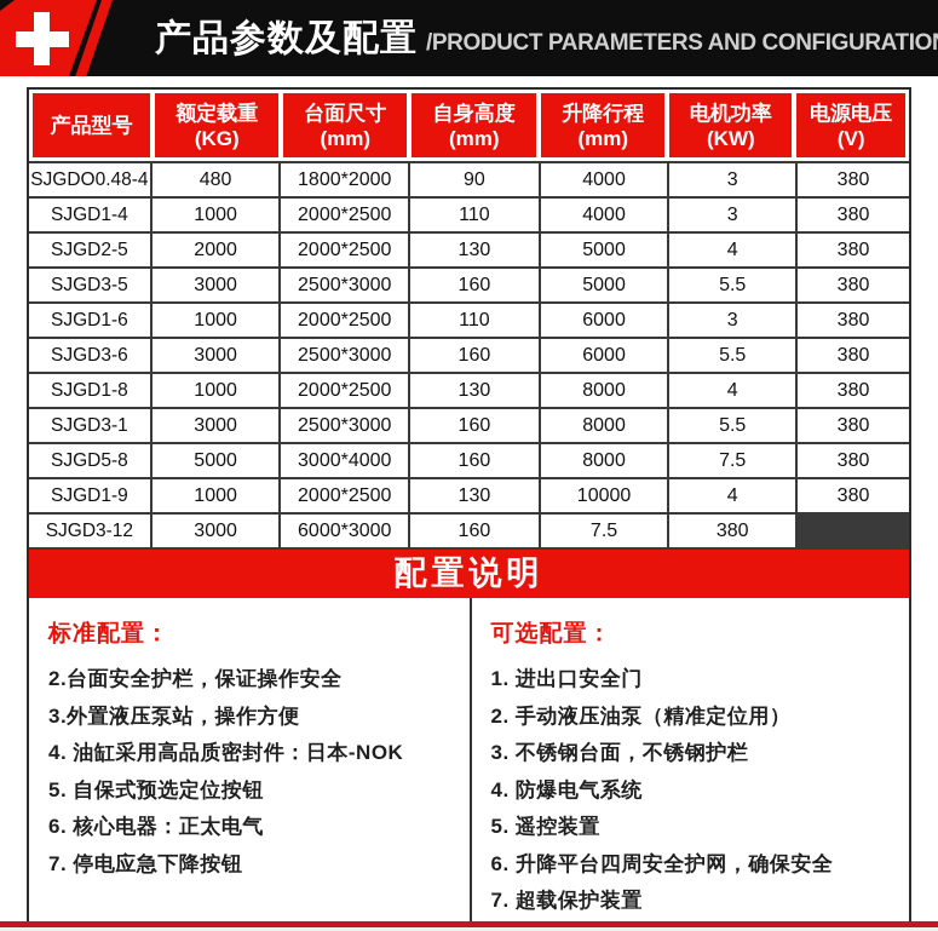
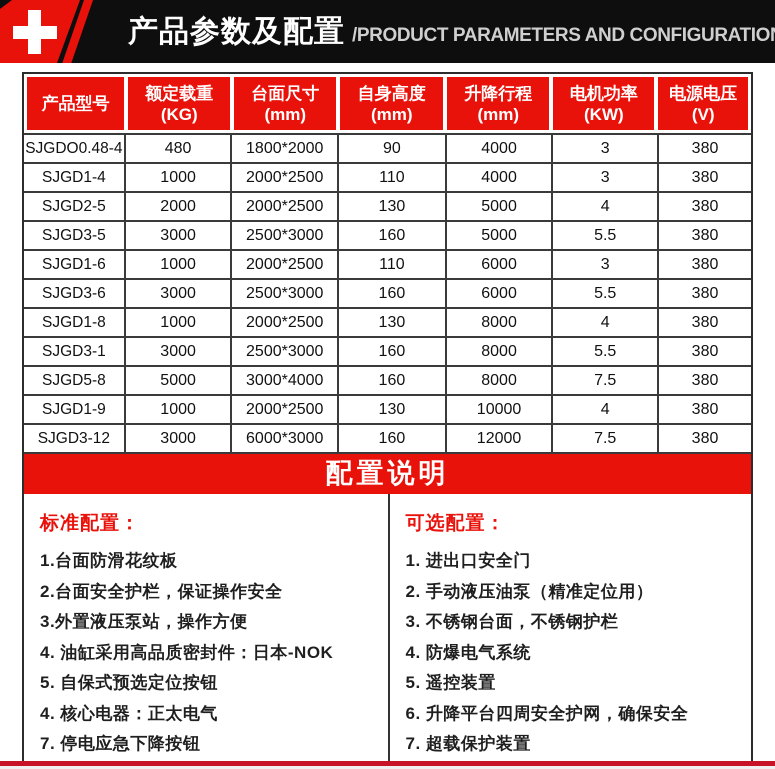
  产品参数及配置
  /PRODUCT PARAMETERS AND CONFIGURATIO
  产品型号
  额定载重
  (KG)
  台面尺寸
  (mm)
  自身高度
  (mm)
  升降行程
  (mm)
  电机功率
  (KW)
  电源电压
  (V)
  SJGDO0.48-4
  480
  1800*2000
  90
  4000
  3
  380
  SJGD1-4
  1000
  2000*2500
  110
  4000
  3
  380
  SJGD2-5
  2000
  2000*2500
  130
  5000
  4
  380
  SJGD3-5
  3000
  2500*3000
  160
  5000
  5.5
  380
  SJGD1-6
  1000
  2000*2500
  110
  6000
  3
  380
  SJGD3-6
  3000
  2500*3000
  160
  6000
  5.5
  380
  SJGD1-8
  1000
  2000*2500
  130
  8000
  4
  380
  SJGD3-1
  3000
  2500*3000
  160
  8000
  5.5
  380
  SJGD5-8
  5000
  3000*4000
  160
  8000
  7.5
  380
  SJGD1-9
  1000
  2000*2500
  130
  10000
  4
  380
  SJGD3-12
  3000
  6000*3000
  160
+ 12000
  7.5
  380
  配置说明
  标准配置：
+ 1.台面防滑花纹板
  2.台面安全护栏，保证操作安全
  3.外置液压泵站，操作方便
  4. 油缸采用高品质密封件：日本-NOK
  5. 自保式预选定位按钮
- 6. 核心电器：正太电气
+ 4. 核心电器：正太电气
  7. 停电应急下降按钮
  可选配置：
  1. 进出口安全门
  2. 手动液压油泵（精准定位用）
  3. 不锈钢台面，不锈钢护栏
  4. 防爆电气系统
  5. 遥控装置
  6. 升降平台四周安全护网，确保安全
  7. 超载保护装置
